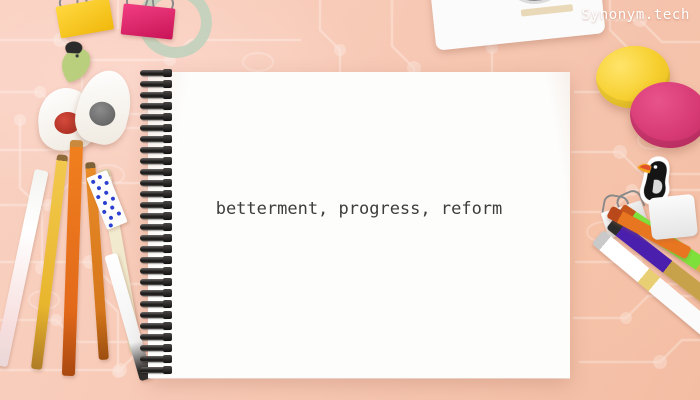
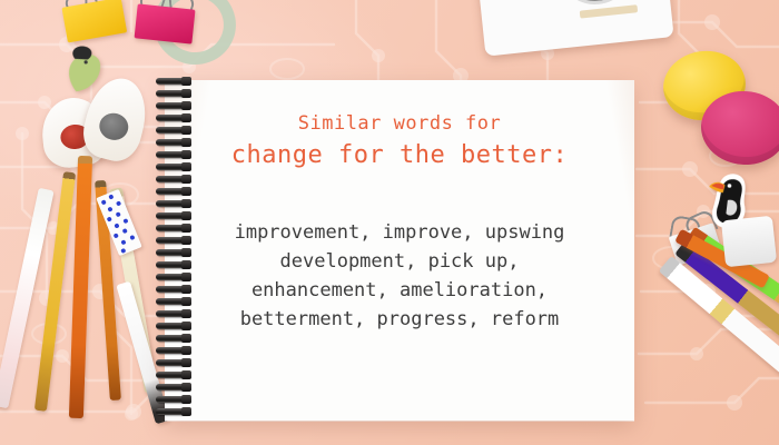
+ Similar words for
+ change for the better:
+ improvement, improve, upswing
+ development, pick up,
+ enhancement, amelioration,
  betterment, progress, reform
- Synonym.tech
